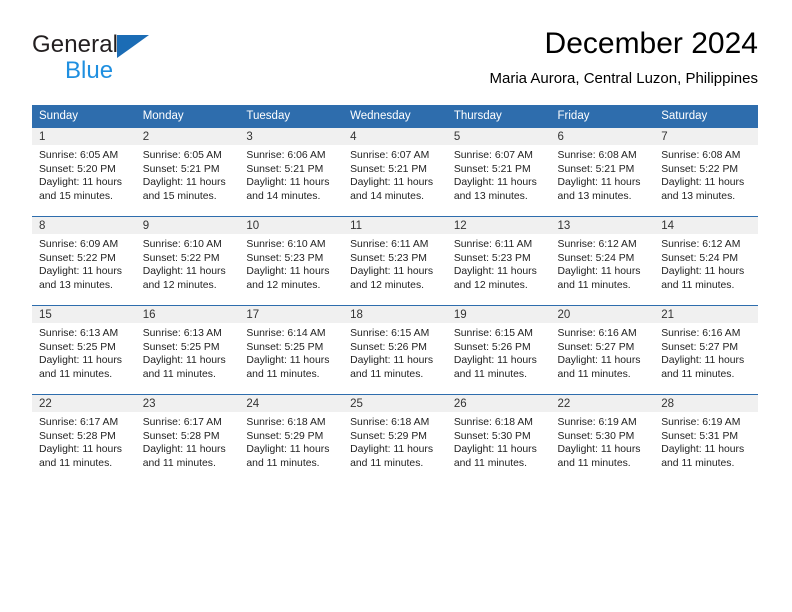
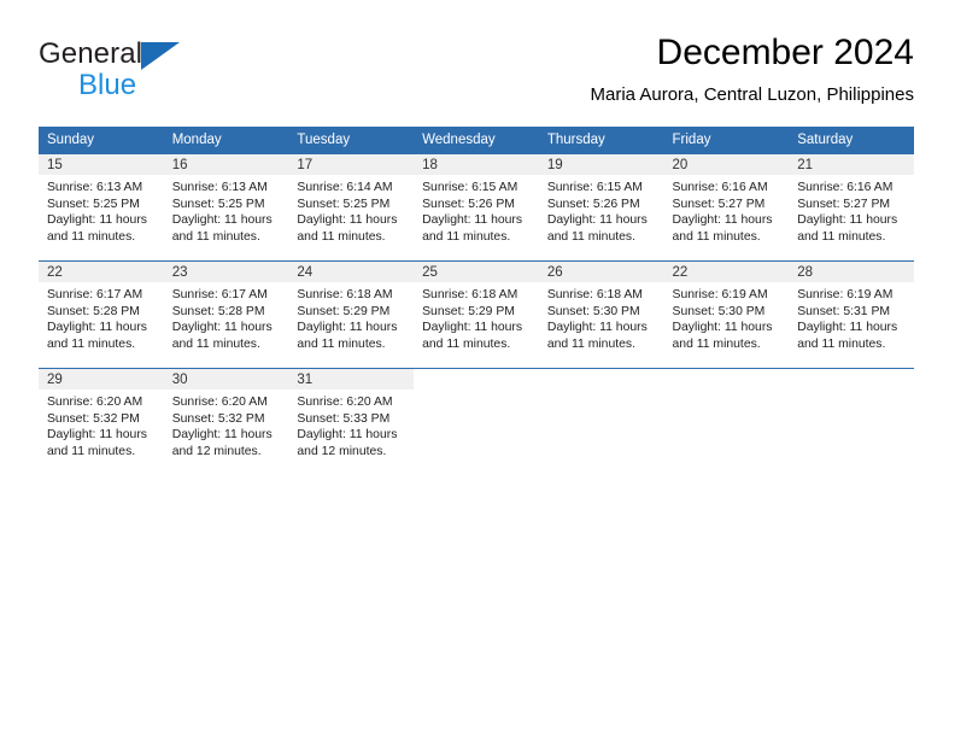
  General
  Blue
  December 2024
  Maria Aurora, Central Luzon, Philippines
  Sunday	Monday	Tuesday	Wednesday	Thursday	Friday	Saturday
- 1Sunrise: 6:05 AMSunset: 5:20 PMDaylight: 11 hoursand 15 minutes.	2Sunrise: 6:05 AMSunset: 5:21 PMDaylight: 11 hoursand 15 minutes.	3Sunrise: 6:06 AMSunset: 5:21 PMDaylight: 11 hoursand 14 minutes.	4Sunrise: 6:07 AMSunset: 5:21 PMDaylight: 11 hoursand 14 minutes.	5Sunrise: 6:07 AMSunset: 5:21 PMDaylight: 11 hoursand 13 minutes.	6Sunrise: 6:08 AMSunset: 5:21 PMDaylight: 11 hoursand 13 minutes.	7Sunrise: 6:08 AMSunset: 5:22 PMDaylight: 11 hoursand 13 minutes.
- 8Sunrise: 6:09 AMSunset: 5:22 PMDaylight: 11 hoursand 13 minutes.	9Sunrise: 6:10 AMSunset: 5:22 PMDaylight: 11 hoursand 12 minutes.	10Sunrise: 6:10 AMSunset: 5:23 PMDaylight: 11 hoursand 12 minutes.	11Sunrise: 6:11 AMSunset: 5:23 PMDaylight: 11 hoursand 12 minutes.	12Sunrise: 6:11 AMSunset: 5:23 PMDaylight: 11 hoursand 12 minutes.	13Sunrise: 6:12 AMSunset: 5:24 PMDaylight: 11 hoursand 11 minutes.	14Sunrise: 6:12 AMSunset: 5:24 PMDaylight: 11 hoursand 11 minutes.
  15Sunrise: 6:13 AMSunset: 5:25 PMDaylight: 11 hoursand 11 minutes.	16Sunrise: 6:13 AMSunset: 5:25 PMDaylight: 11 hoursand 11 minutes.	17Sunrise: 6:14 AMSunset: 5:25 PMDaylight: 11 hoursand 11 minutes.	18Sunrise: 6:15 AMSunset: 5:26 PMDaylight: 11 hoursand 11 minutes.	19Sunrise: 6:15 AMSunset: 5:26 PMDaylight: 11 hoursand 11 minutes.	20Sunrise: 6:16 AMSunset: 5:27 PMDaylight: 11 hoursand 11 minutes.	21Sunrise: 6:16 AMSunset: 5:27 PMDaylight: 11 hoursand 11 minutes.
  22Sunrise: 6:17 AMSunset: 5:28 PMDaylight: 11 hoursand 11 minutes.	23Sunrise: 6:17 AMSunset: 5:28 PMDaylight: 11 hoursand 11 minutes.	24Sunrise: 6:18 AMSunset: 5:29 PMDaylight: 11 hoursand 11 minutes.	25Sunrise: 6:18 AMSunset: 5:29 PMDaylight: 11 hoursand 11 minutes.	26Sunrise: 6:18 AMSunset: 5:30 PMDaylight: 11 hoursand 11 minutes.	22Sunrise: 6:19 AMSunset: 5:30 PMDaylight: 11 hoursand 11 minutes.	28Sunrise: 6:19 AMSunset: 5:31 PMDaylight: 11 hoursand 11 minutes.
+ 29Sunrise: 6:20 AMSunset: 5:32 PMDaylight: 11 hoursand 11 minutes.	30Sunrise: 6:20 AMSunset: 5:32 PMDaylight: 11 hoursand 12 minutes.	31Sunrise: 6:20 AMSunset: 5:33 PMDaylight: 11 hoursand 12 minutes.
